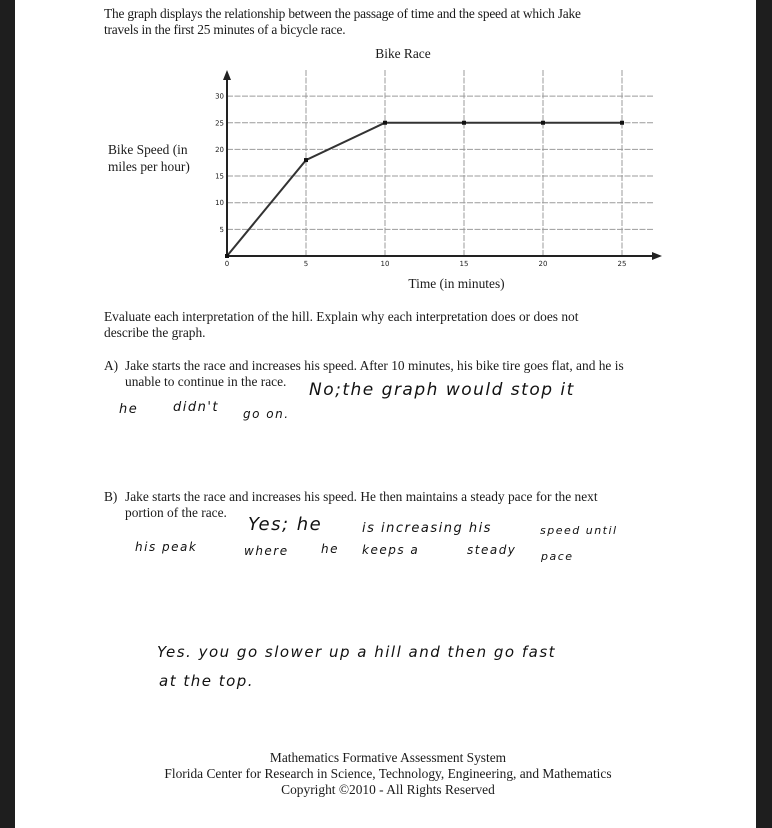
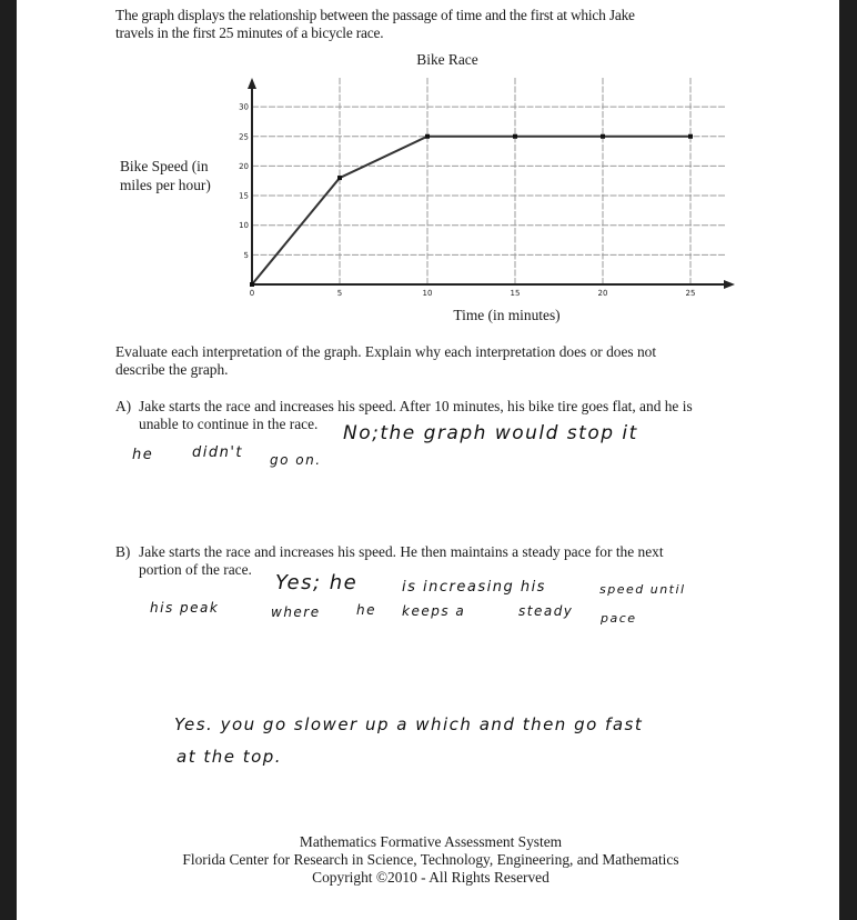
- The graph displays the relationship between the passage of time and the speed at which Jake
+ The graph displays the relationship between the passage of time and the first at which Jake
  travels in the first 25 minutes of a bicycle race.
  Bike Race
  Bike Speed (in
  miles per hour)
  0
  5
  10
  15
  20
  25
  5
  10
  15
  20
  25
  30
  Time (in minutes)
- Evaluate each interpretation of the hill. Explain why each interpretation does or does not
+ Evaluate each interpretation of the graph. Explain why each interpretation does or does not
  describe the graph.
  A)
  Jake starts the race and increases his speed. After 10 minutes, his bike tire goes flat, and he is
  unable to continue in the race.
  No;the graph would stop it
  he
  didn't
  go on.
  B)
  Jake starts the race and increases his speed. He then maintains a steady pace for the next
  portion of the race.
  Yes; he
  is increasing his
  speed until
  his peak
  where
  he
  keeps a
  steady
  pace
- Yes. you go slower up a hill and then go fast
+ Yes. you go slower up a which and then go fast
  at the top.
  Mathematics Formative Assessment System
  Florida Center for Research in Science, Technology, Engineering, and Mathematics
  Copyright ©2010 - All Rights Reserved
